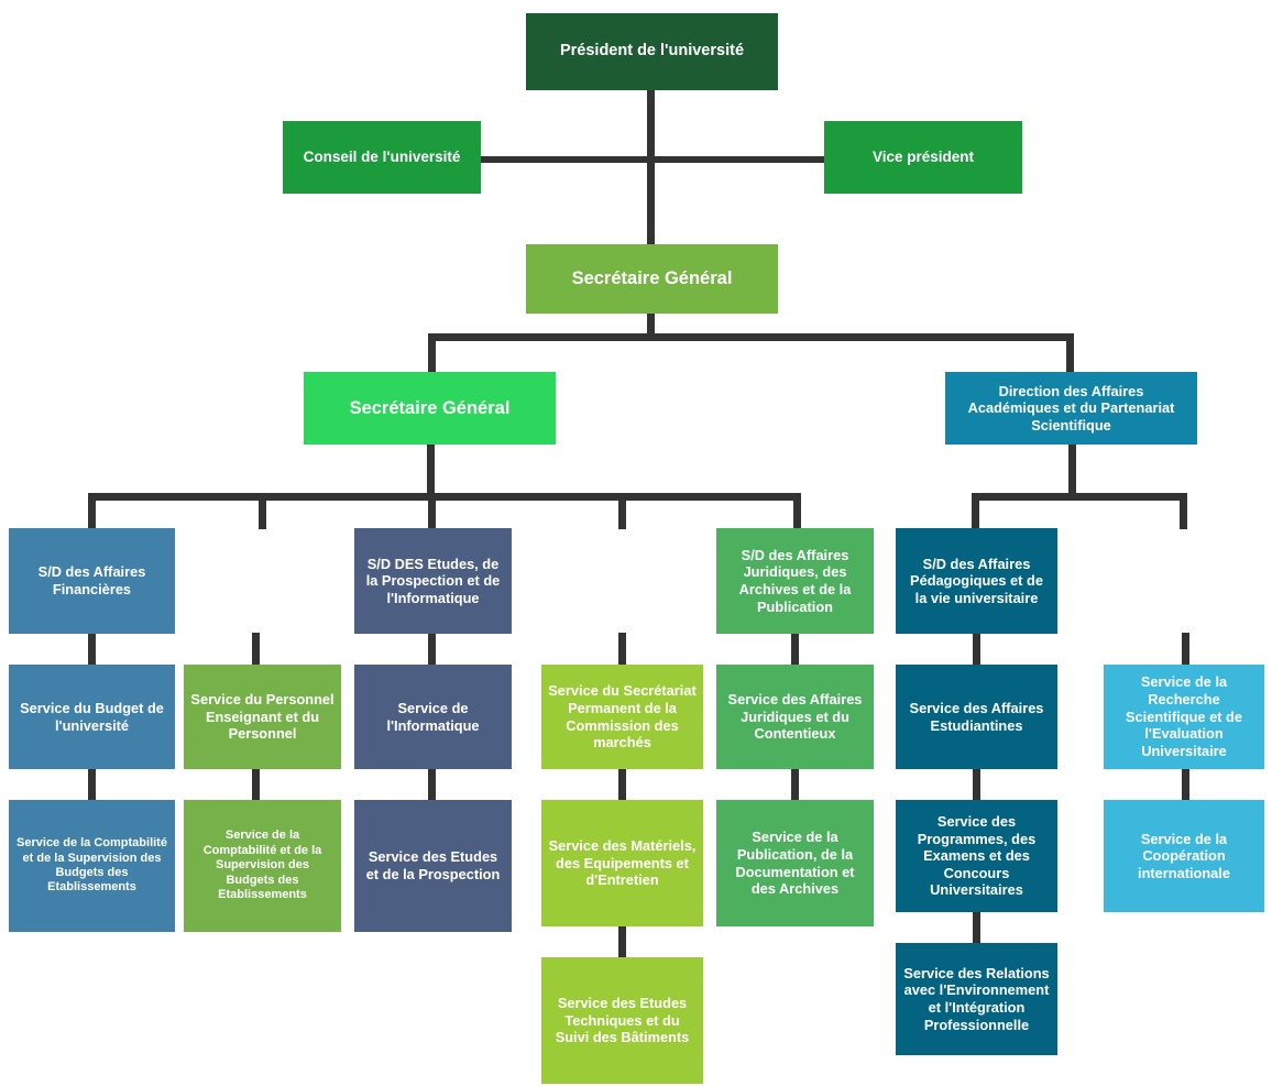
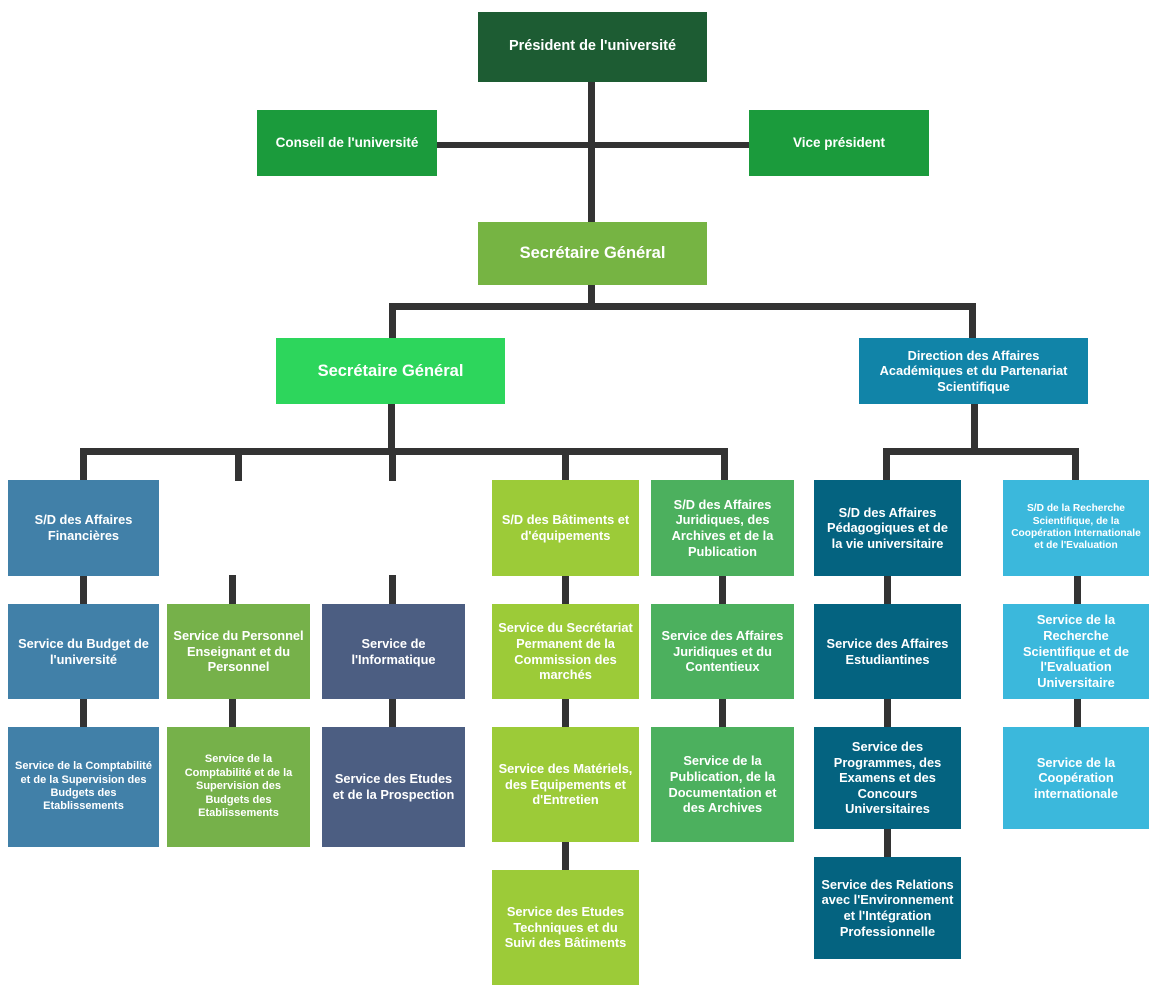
  Président de l'université
  Conseil de l'université
  Vice président
  Secrétaire Général
  Secrétaire Général
  Direction des Affaires Académiques et du Partenariat Scientifique
  S/D des Affaires Financières
  Service du Budget de l'université
  Service de la Comptabilité et de la Supervision des Budgets des Etablissements
  Service du Personnel Enseignant et du Personnel
  Service de la Comptabilité et de la Supervision des Budgets des Etablissements
- S/D DES Etudes, de la Prospection et de l'Informatique
  Service de l'Informatique
  Service des Etudes et de la Prospection
+ S/D des Bâtiments et d'équipements
  Service du Secrétariat Permanent de la Commission des marchés
  Service des Matériels, des Equipements et d'Entretien
  Service des Etudes Techniques et du Suivi des Bâtiments
  S/D des Affaires Juridiques, des Archives et de la Publication
  Service des Affaires Juridiques et du Contentieux
  Service de la Publication, de la Documentation et des Archives
  S/D des Affaires Pédagogiques et de la vie universitaire
  Service des Affaires Estudiantines
  Service des Programmes, des Examens et des Concours Universitaires
  Service des Relations avec l'Environnement et l'Intégration Professionnelle
+ S/D de la Recherche Scientifique, de la Coopération Internationale et de l'Evaluation
  Service de la Recherche Scientifique et de l'Evaluation Universitaire
  Service de la Coopération internationale
